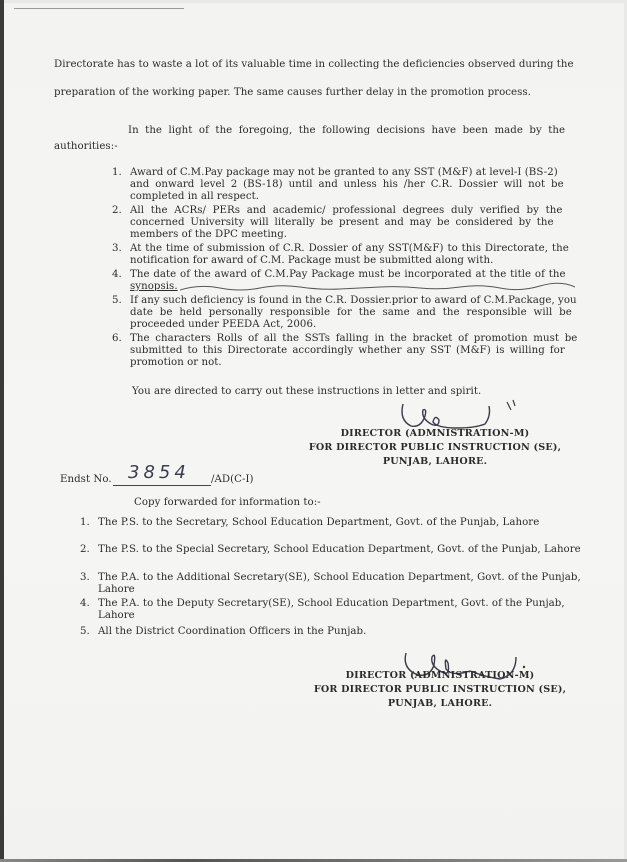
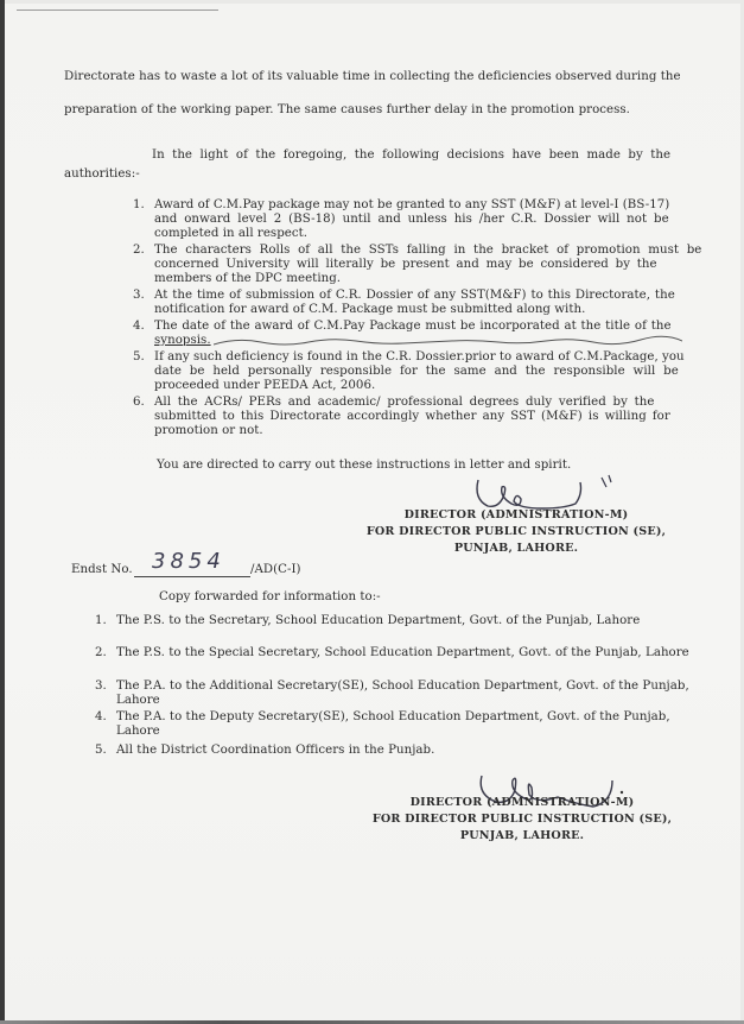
  Directorate has to waste a lot of its valuable time in collecting the deficiencies observed during the
  preparation of the working paper. The same causes further delay in the promotion process.
  In the light of the foregoing, the following decisions have been made by the
  authorities:-
  1.
- Award of C.M.Pay package may not be granted to any SST (M&F) at level-I (BS-2)
+ Award of C.M.Pay package may not be granted to any SST (M&F) at level-I (BS-17)
  and onward level 2 (BS-18) until and unless his /her C.R. Dossier will not be
  completed in all respect.
  2.
- All the ACRs/ PERs and academic/ professional degrees duly verified by the
+ The characters Rolls of all the SSTs falling in the bracket of promotion must be
  concerned University will literally be present and may be considered by the
  members of the DPC meeting.
  3.
  At the time of submission of C.R. Dossier of any SST(M&F) to this Directorate, the
  notification for award of C.M. Package must be submitted along with.
  4.
  The date of the award of C.M.Pay Package must be incorporated at the title of the
  synopsis.
  5.
  If any such deficiency is found in the C.R. Dossier.prior to award of C.M.Package, you
  date be held personally responsible for the same and the responsible will be
  proceeded under PEEDA Act, 2006.
  6.
- The characters Rolls of all the SSTs falling in the bracket of promotion must be
+ All the ACRs/ PERs and academic/ professional degrees duly verified by the
  submitted to this Directorate accordingly whether any SST (M&F) is willing for
  promotion or not.
  You are directed to carry out these instructions in letter and spirit.
  DIRECTOR (ADMNISTRATION-M)
  FOR DIRECTOR PUBLIC INSTRUCTION (SE),
  PUNJAB, LAHORE.
  Endst No.
  3854
  /AD(C-I)
  Copy forwarded for information to:-
  1.
  The P.S. to the Secretary, School Education Department, Govt. of the Punjab, Lahore
  2.
  The P.S. to the Special Secretary, School Education Department, Govt. of the Punjab, Lahore
  3.
  The P.A. to the Additional Secretary(SE), School Education Department, Govt. of the Punjab,
  Lahore
  4.
  The P.A. to the Deputy Secretary(SE), School Education Department, Govt. of the Punjab,
  Lahore
  5.
  All the District Coordination Officers in the Punjab.
  DIRECTOR (ADMNISTRATION-M)
  FOR DIRECTOR PUBLIC INSTRUCTION (SE),
  PUNJAB, LAHORE.
